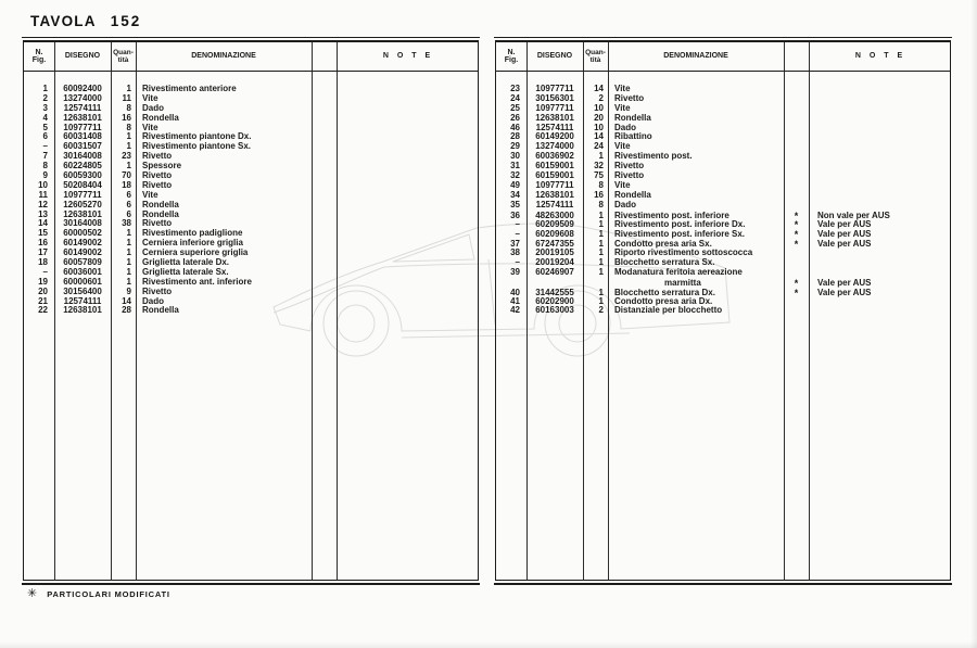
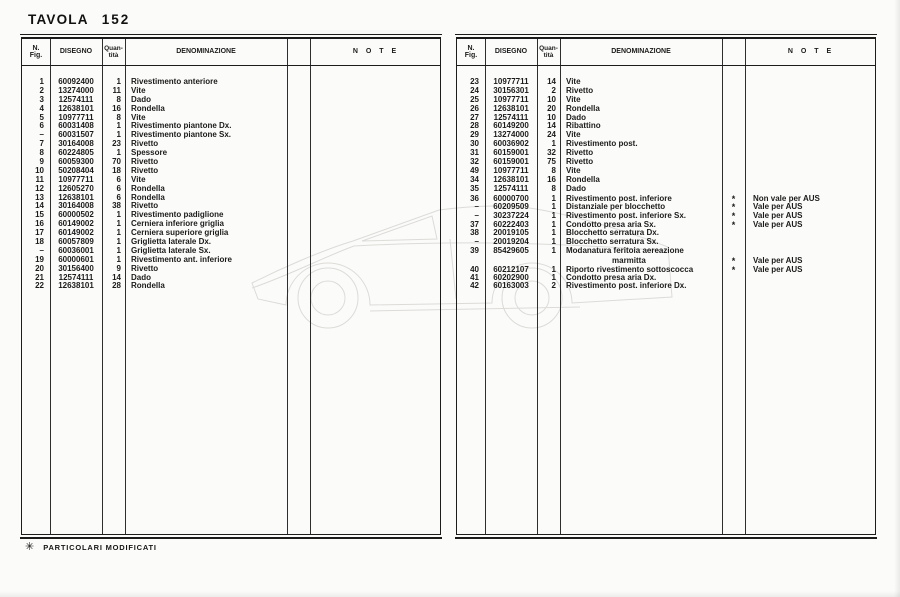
  TAVOLA 152
  1
  60092400
  1
  Rivestimento anteriore
  2
  13274000
  11
  Vite
  3
  12574111
  8
  Dado
  4
  12638101
  16
  Rondella
  5
  10977711
  8
  Vite
  6
  60031408
  1
  Rivestimento piantone Dx.
  –
  60031507
  1
  Rivestimento piantone Sx.
  7
  30164008
  23
  Rivetto
  8
  60224805
  1
  Spessore
  9
  60059300
  70
  Rivetto
  10
  50208404
  18
  Rivetto
  11
  10977711
  6
  Vite
  12
  12605270
  6
  Rondella
  13
  12638101
  6
  Rondella
  14
  30164008
  38
  Rivetto
  15
  60000502
  1
  Rivestimento padiglione
  16
  60149002
  1
  Cerniera inferiore griglia
  17
  60149002
  1
  Cerniera superiore griglia
  18
  60057809
  1
  Griglietta laterale Dx.
  –
  60036001
  1
  Griglietta laterale Sx.
  19
  60000601
  1
  Rivestimento ant. inferiore
  20
  30156400
  9
  Rivetto
  21
  12574111
  14
  Dado
  22
  12638101
  28
  Rondella
  23
  10977711
  14
  Vite
  24
  30156301
  2
  Rivetto
  25
  10977711
  10
  Vite
  26
  12638101
  20
  Rondella
- 46
+ 27
  12574111
  10
  Dado
  28
  60149200
  14
  Ribattino
  29
  13274000
  24
  Vite
  30
  60036902
  1
  Rivestimento post.
  31
  60159001
  32
  Rivetto
  32
  60159001
  75
  Rivetto
  49
  10977711
  8
  Vite
  34
  12638101
  16
  Rondella
  35
  12574111
  8
  Dado
  36
- 48263000
+ 60000700
  1
  Rivestimento post. inferiore
  *
  Non vale per AUS
  –
  60209509
  1
- Rivestimento post. inferiore Dx.
+ Distanziale per blocchetto
  *
  Vale per AUS
  –
- 60209608
+ 30237224
  1
  Rivestimento post. inferiore Sx.
  *
  Vale per AUS
  37
- 67247355
+ 60222403
  1
  Condotto presa aria Sx.
  *
  Vale per AUS
  38
  20019105
  1
- Riporto rivestimento sottoscocca
+ Blocchetto serratura Dx.
  –
  20019204
  1
  Blocchetto serratura Sx.
  39
- 60246907
+ 85429605
  1
  Modanatura feritoia aereazione
  marmitta
  *
  Vale per AUS
  40
- 31442555
+ 60212107
  1
- Blocchetto serratura Dx.
+ Riporto rivestimento sottoscocca
  *
  Vale per AUS
  41
  60202900
  1
  Condotto presa aria Dx.
  42
  60163003
  2
- Distanziale per blocchetto
+ Rivestimento post. inferiore Dx.
  ✳
  PARTICOLARI MODIFICATI
